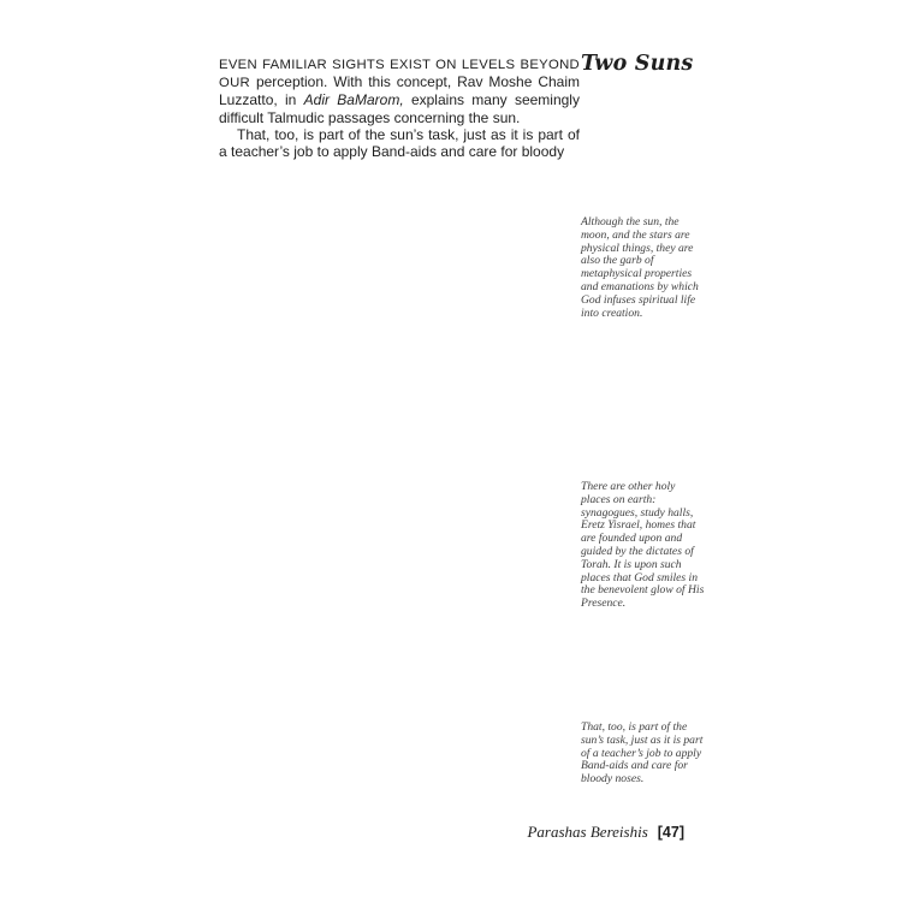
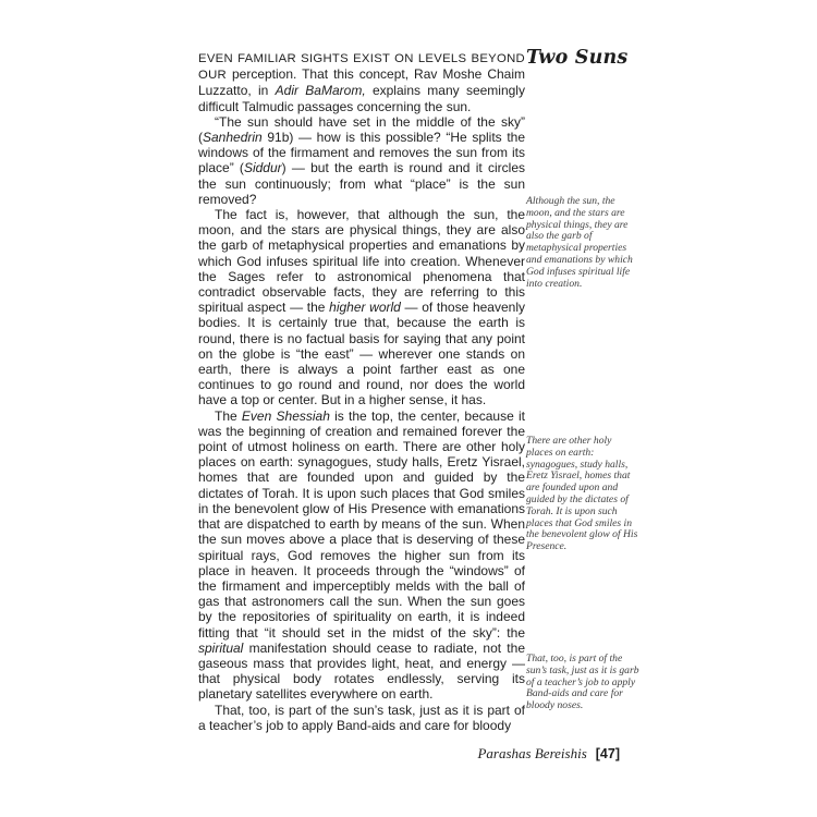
  Two Suns
- EVEN FAMILIAR SIGHTS EXIST ON LEVELS BEYOND OUR perception. With this concept, Rav Moshe Chaim Luzzatto, in Adir BaMarom, explains many seemingly difficult Talmudic passages concerning the sun.
+ EVEN FAMILIAR SIGHTS EXIST ON LEVELS BEYOND OUR perception. That this concept, Rav Moshe Chaim Luzzatto, in Adir BaMarom, explains many seemingly difficult Talmudic passages concerning the sun.
+ “The sun should have set in the middle of the sky” (Sanhedrin 91b) — how is this possible? “He splits the windows of the firmament and removes the sun from its place” (Siddur) — but the earth is round and it circles the sun continuously; from what “place” is the sun removed?
+ The fact is, however, that although the sun, the moon, and the stars are physical things, they are also the garb of metaphysical properties and emanations by which God infuses spiritual life into creation. Whenever the Sages refer to astronomical phenomena that contradict observable facts, they are referring to this spiritual aspect — the higher world — of those heavenly bodies. It is certainly true that, because the earth is round, there is no factual basis for saying that any point on the globe is “the east” — wherever one stands on earth, there is always a point farther east as one continues to go round and round, nor does the world have a top or center. But in a higher sense, it has.
+ The Even Shessiah is the top, the center, because it was the beginning of creation and remained forever the point of utmost holiness on earth. There are other holy places on earth: synagogues, study halls, Eretz Yisrael, homes that are founded upon and guided by the dictates of Torah. It is upon such places that God smiles in the benevolent glow of His Presence with emanations that are dispatched to earth by means of the sun. When the sun moves above a place that is deserving of these spiritual rays, God removes the higher sun from its place in heaven. It proceeds through the “windows” of the firmament and imperceptibly melds with the ball of gas that astronomers call the sun. When the sun goes by the repositories of spirituality on earth, it is indeed fitting that “it should set in the midst of the sky”: the spiritual manifestation should cease to radiate, not the gaseous mass that provides light, heat, and energy — that physical body rotates endlessly, serving its planetary satellites everywhere on earth.
  That, too, is part of the sun’s task, just as it is part of a teacher’s job to apply Band-aids and care for bloody
  Although the sun, the moon, and the stars are physical things, they are also the garb of metaphysical properties and emanations by which God infuses spiritual life into creation.
  There are other holy places on earth: synagogues, study halls, Eretz Yisrael, homes that are founded upon and guided by the dictates of Torah. It is upon such places that God smiles in the benevolent glow of His Presence.
- That, too, is part of the sun’s task, just as it is part of a teacher’s job to apply Band-aids and care for bloody noses.
+ That, too, is part of the sun’s task, just as it is garb of a teacher’s job to apply Band-aids and care for bloody noses.
  Parashas Bereishis [47]
